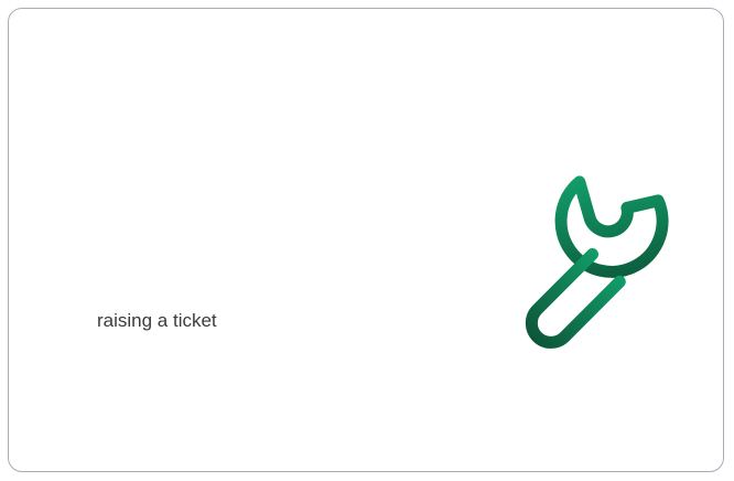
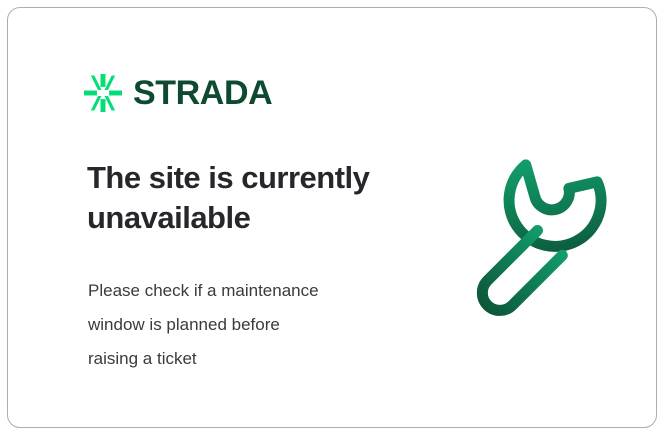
+ STRADA
+ The site is currently unavailable
+ Please check if a maintenance
+ window is planned before
  raising a ticket
